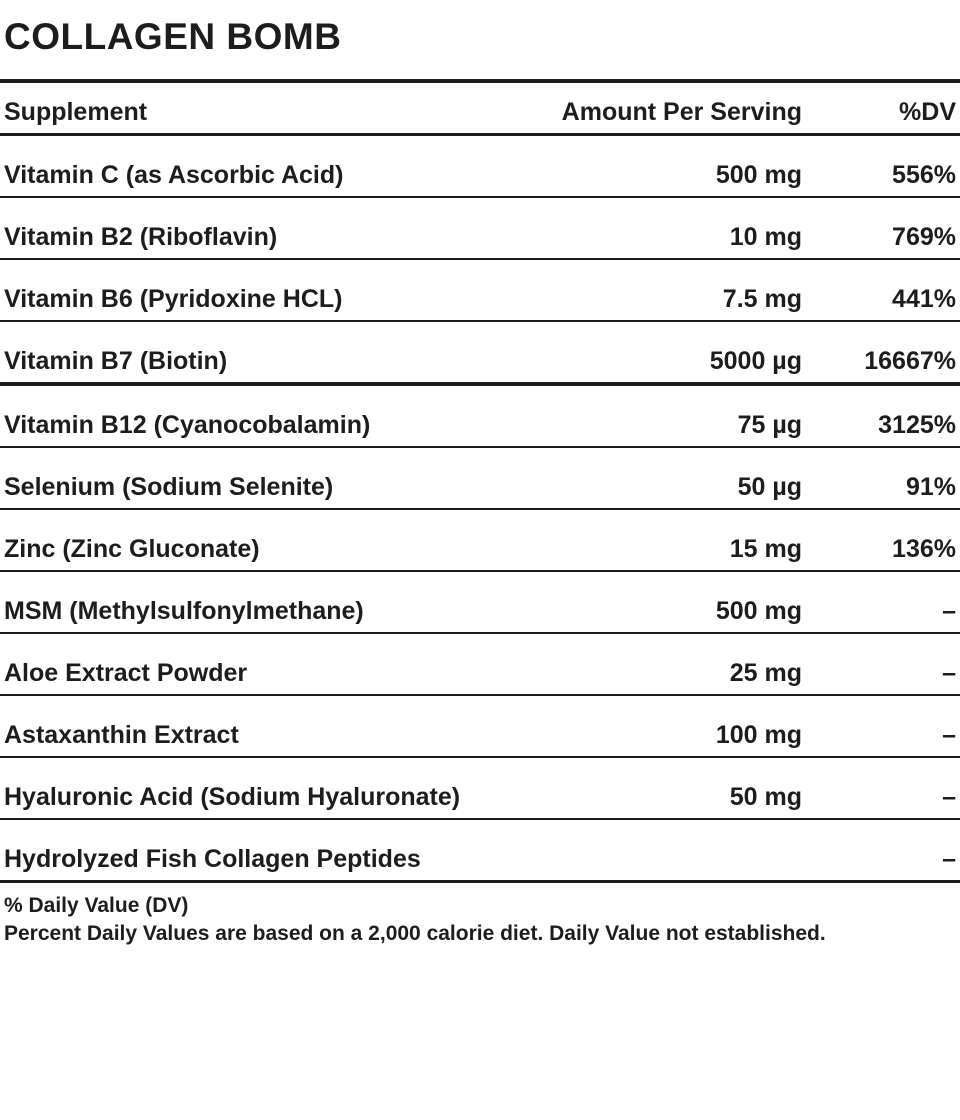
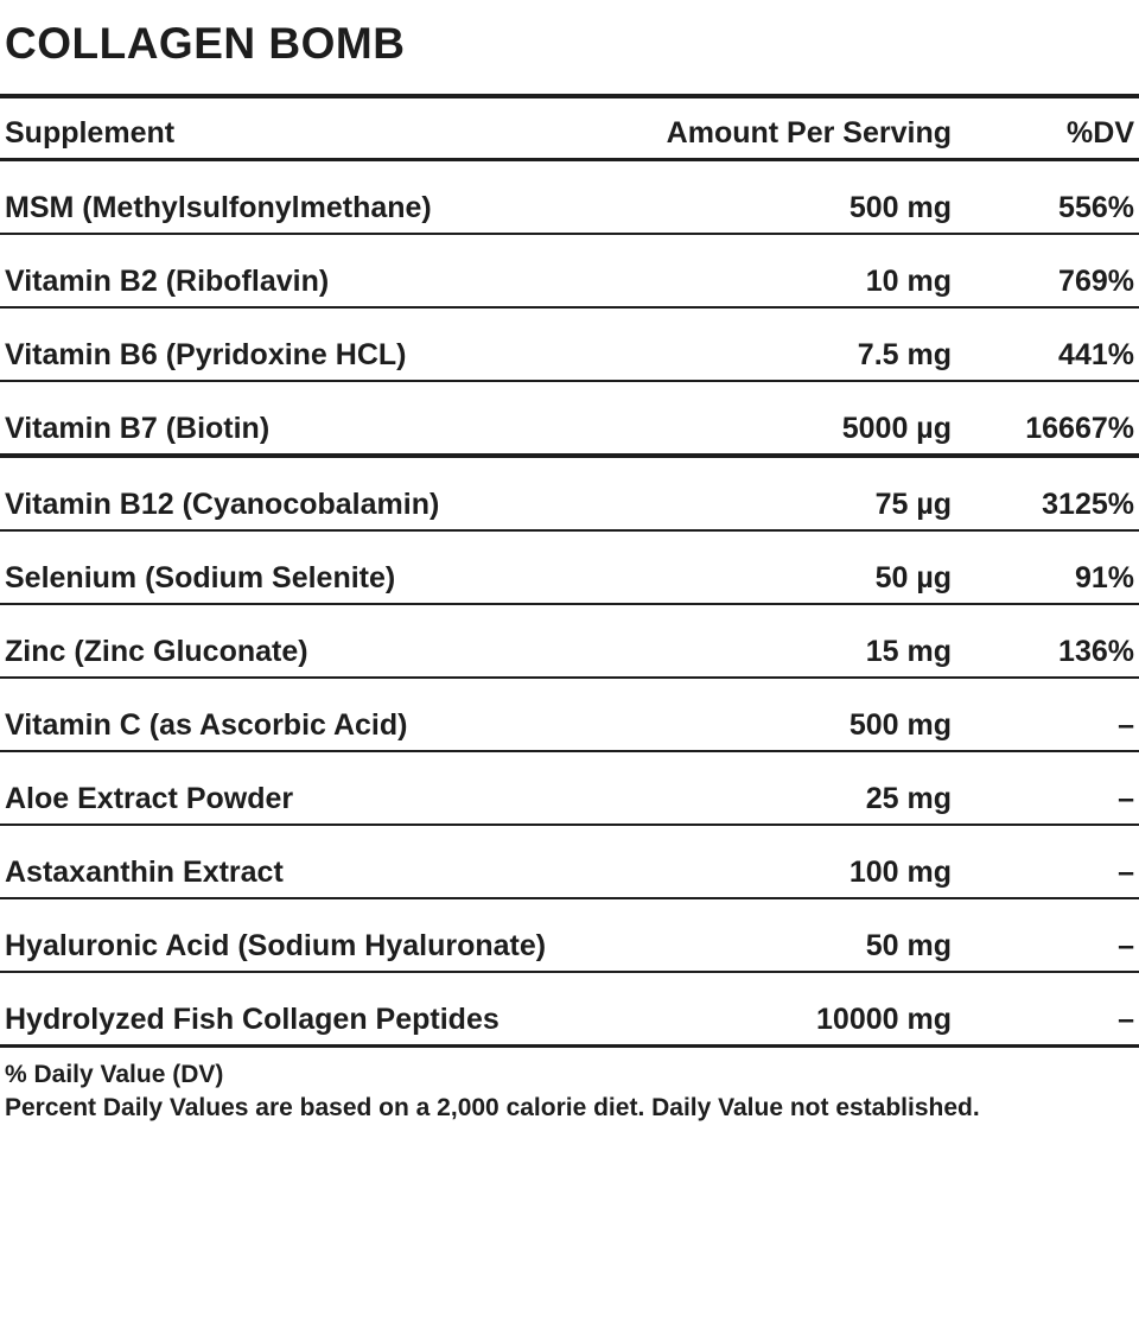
  COLLAGEN BOMB
  Supplement
  Amount Per Serving
  %DV
- Vitamin C (as Ascorbic Acid)
+ MSM (Methylsulfonylmethane)
  500 mg
  556%
  Vitamin B2 (Riboflavin)
  10 mg
  769%
  Vitamin B6 (Pyridoxine HCL)
  7.5 mg
  441%
  Vitamin B7 (Biotin)
  5000 µg
  16667%
  Vitamin B12 (Cyanocobalamin)
  75 µg
  3125%
  Selenium (Sodium Selenite)
  50 µg
  91%
  Zinc (Zinc Gluconate)
  15 mg
  136%
- MSM (Methylsulfonylmethane)
+ Vitamin C (as Ascorbic Acid)
  500 mg
  –
  Aloe Extract Powder
  25 mg
  –
  Astaxanthin Extract
  100 mg
  –
  Hyaluronic Acid (Sodium Hyaluronate)
  50 mg
  –
  Hydrolyzed Fish Collagen Peptides
+ 10000 mg
  –
  % Daily Value (DV)
  Percent Daily Values are based on a 2,000 calorie diet. Daily Value not established.
